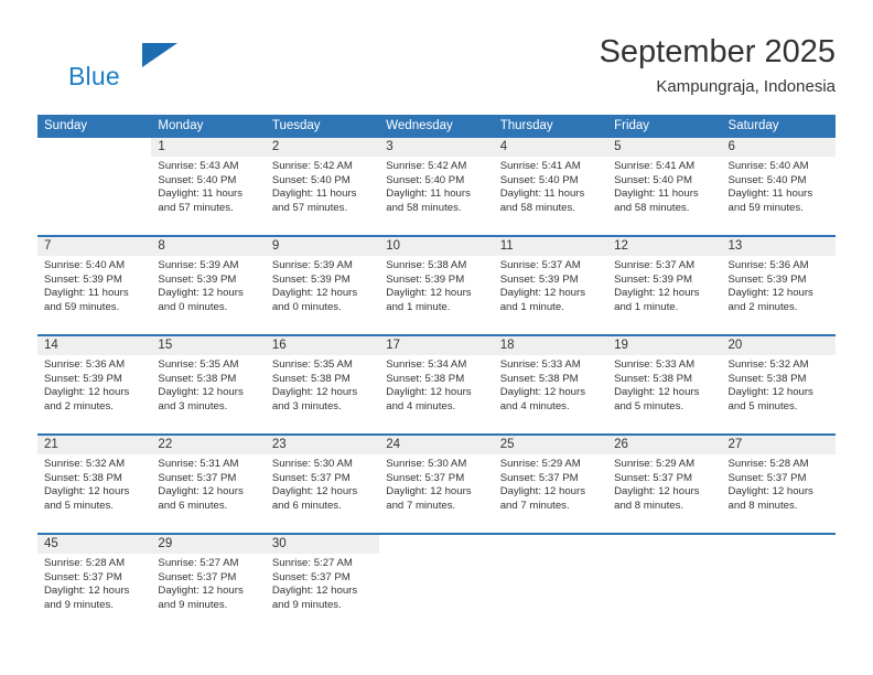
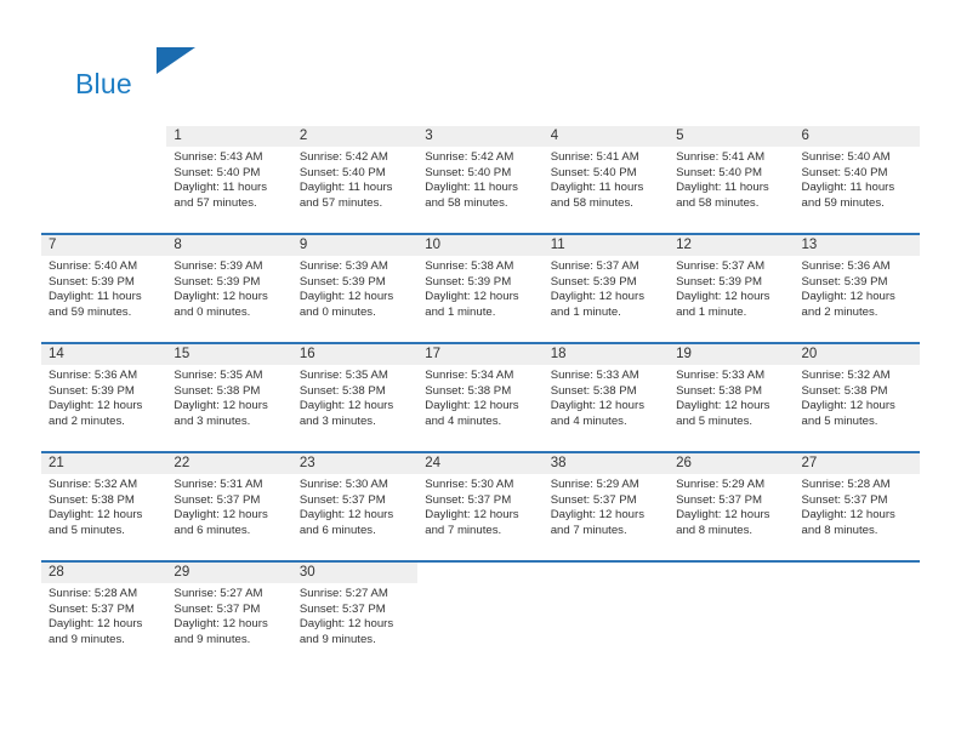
  Blue
- September 2025
- Kampungraja, Indonesia
- Sunday
- Monday
- Tuesday
- Wednesday
- Thursday
- Friday
- Saturday
  1
  Sunrise: 5:43 AM
  Sunset: 5:40 PM
  Daylight: 11 hours
  and 57 minutes.
  2
  Sunrise: 5:42 AM
  Sunset: 5:40 PM
  Daylight: 11 hours
  and 57 minutes.
  3
  Sunrise: 5:42 AM
  Sunset: 5:40 PM
  Daylight: 11 hours
  and 58 minutes.
  4
  Sunrise: 5:41 AM
  Sunset: 5:40 PM
  Daylight: 11 hours
  and 58 minutes.
  5
  Sunrise: 5:41 AM
  Sunset: 5:40 PM
  Daylight: 11 hours
  and 58 minutes.
  6
  Sunrise: 5:40 AM
  Sunset: 5:40 PM
  Daylight: 11 hours
  and 59 minutes.
  7
  Sunrise: 5:40 AM
  Sunset: 5:39 PM
  Daylight: 11 hours
  and 59 minutes.
  8
  Sunrise: 5:39 AM
  Sunset: 5:39 PM
  Daylight: 12 hours
  and 0 minutes.
  9
  Sunrise: 5:39 AM
  Sunset: 5:39 PM
  Daylight: 12 hours
  and 0 minutes.
  10
  Sunrise: 5:38 AM
  Sunset: 5:39 PM
  Daylight: 12 hours
  and 1 minute.
  11
  Sunrise: 5:37 AM
  Sunset: 5:39 PM
  Daylight: 12 hours
  and 1 minute.
  12
  Sunrise: 5:37 AM
  Sunset: 5:39 PM
  Daylight: 12 hours
  and 1 minute.
  13
  Sunrise: 5:36 AM
  Sunset: 5:39 PM
  Daylight: 12 hours
  and 2 minutes.
  14
  Sunrise: 5:36 AM
  Sunset: 5:39 PM
  Daylight: 12 hours
  and 2 minutes.
  15
  Sunrise: 5:35 AM
  Sunset: 5:38 PM
  Daylight: 12 hours
  and 3 minutes.
  16
  Sunrise: 5:35 AM
  Sunset: 5:38 PM
  Daylight: 12 hours
  and 3 minutes.
  17
  Sunrise: 5:34 AM
  Sunset: 5:38 PM
  Daylight: 12 hours
  and 4 minutes.
  18
  Sunrise: 5:33 AM
  Sunset: 5:38 PM
  Daylight: 12 hours
  and 4 minutes.
  19
  Sunrise: 5:33 AM
  Sunset: 5:38 PM
  Daylight: 12 hours
  and 5 minutes.
  20
  Sunrise: 5:32 AM
  Sunset: 5:38 PM
  Daylight: 12 hours
  and 5 minutes.
  21
  Sunrise: 5:32 AM
  Sunset: 5:38 PM
  Daylight: 12 hours
  and 5 minutes.
  22
  Sunrise: 5:31 AM
  Sunset: 5:37 PM
  Daylight: 12 hours
  and 6 minutes.
  23
  Sunrise: 5:30 AM
  Sunset: 5:37 PM
  Daylight: 12 hours
  and 6 minutes.
  24
  Sunrise: 5:30 AM
  Sunset: 5:37 PM
  Daylight: 12 hours
  and 7 minutes.
- 25
+ 38
  Sunrise: 5:29 AM
  Sunset: 5:37 PM
  Daylight: 12 hours
  and 7 minutes.
  26
  Sunrise: 5:29 AM
  Sunset: 5:37 PM
  Daylight: 12 hours
  and 8 minutes.
  27
  Sunrise: 5:28 AM
  Sunset: 5:37 PM
  Daylight: 12 hours
  and 8 minutes.
- 45
+ 28
  Sunrise: 5:28 AM
  Sunset: 5:37 PM
  Daylight: 12 hours
  and 9 minutes.
  29
  Sunrise: 5:27 AM
  Sunset: 5:37 PM
  Daylight: 12 hours
  and 9 minutes.
  30
  Sunrise: 5:27 AM
  Sunset: 5:37 PM
  Daylight: 12 hours
  and 9 minutes.
